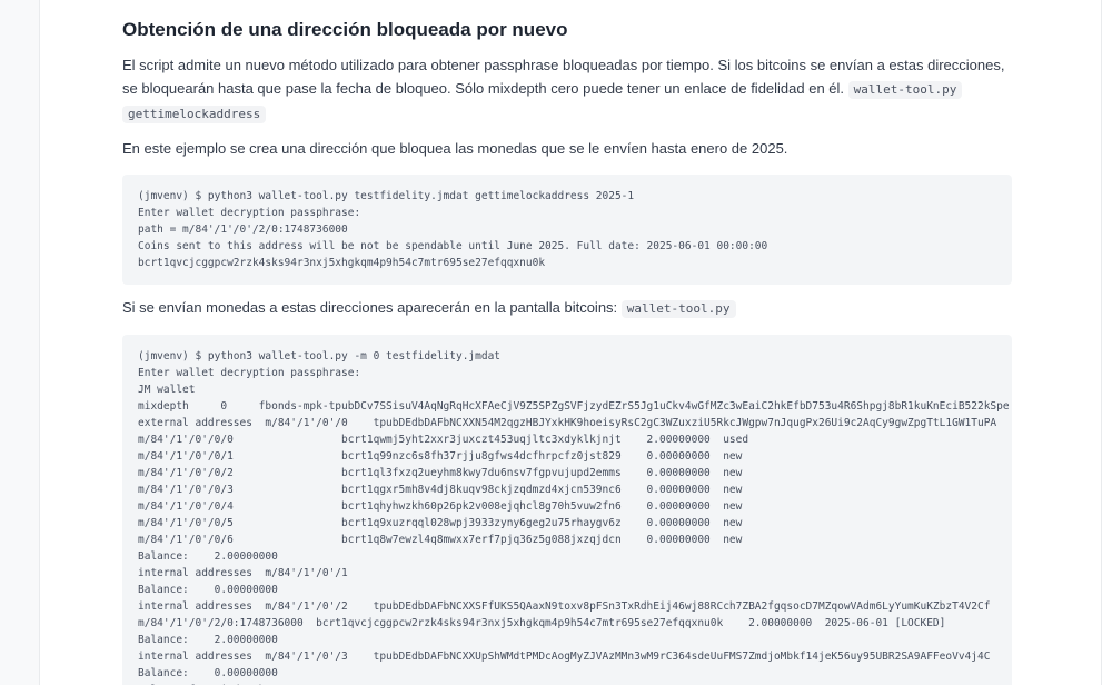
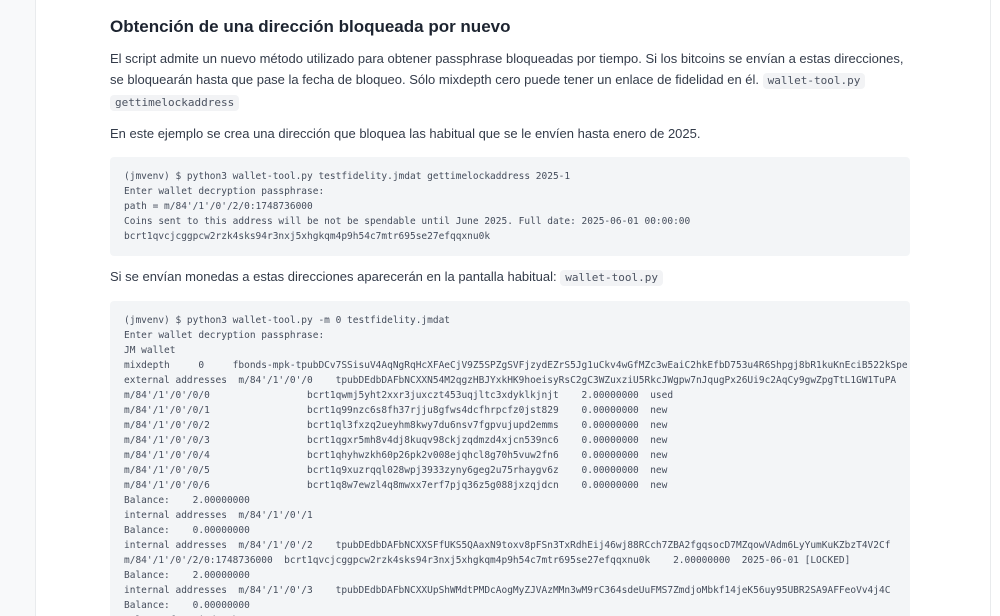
  Obtención de una dirección bloqueada por nuevo
  El script admite un nuevo método utilizado para obtener passphrase bloqueadas por tiempo. Si los bitcoins se envían a estas direcciones, se bloquearán hasta que pase la fecha de bloqueo. Sólo mixdepth cero puede tener un enlace de fidelidad en él. wallet-tool.py gettimelockaddress
- En este ejemplo se crea una dirección que bloquea las monedas que se le envíen hasta enero de 2025.
+ En este ejemplo se crea una dirección que bloquea las habitual que se le envíen hasta enero de 2025.
  (jmvenv) $ python3 wallet-tool.py testfidelity.jmdat gettimelockaddress 2025-1
  Enter wallet decryption passphrase:
  path = m/84'/1'/0'/2/0:1748736000
  Coins sent to this address will be not be spendable until June 2025. Full date: 2025-06-01 00:00:00
  bcrt1qvcjcggpcw2rzk4sks94r3nxj5xhgkqm4p9h54c7mtr695se27efqqxnu0k
- Si se envían monedas a estas direcciones aparecerán en la pantalla bitcoins: wallet-tool.py
+ Si se envían monedas a estas direcciones aparecerán en la pantalla habitual: wallet-tool.py
  (jmvenv) $ python3 wallet-tool.py -m 0 testfidelity.jmdat
  Enter wallet decryption passphrase:
  JM wallet
  mixdepth 0 fbonds-mpk-tpubDCv7SSisuV4AqNgRqHcXFAeCjV9Z5SPZgSVFjzydEZrS5Jg1uCkv4wGfMZc3wEaiC2hkEfbD753u4R6Shpgj8bR1kuKnEciB522kSpe
  external addresses m/84'/1'/0'/0 tpubDEdbDAFbNCXXN54M2qgzHBJYxkHK9hoeisyRsC2gC3WZuxziU5RkcJWgpw7nJqugPx26Ui9c2AqCy9gwZpgTtL1GW1TuPA
  m/84'/1'/0'/0/0 bcrt1qwmj5yht2xxr3juxczt453uqjltc3xdyklkjnjt 2.00000000 used
  m/84'/1'/0'/0/1 bcrt1q99nzc6s8fh37rjju8gfws4dcfhrpcfz0jst829 0.00000000 new
  m/84'/1'/0'/0/2 bcrt1ql3fxzq2ueyhm8kwy7du6nsv7fgpvujupd2emms 0.00000000 new
  m/84'/1'/0'/0/3 bcrt1qgxr5mh8v4dj8kuqv98ckjzqdmzd4xjcn539nc6 0.00000000 new
  m/84'/1'/0'/0/4 bcrt1qhyhwzkh60p26pk2v008ejqhcl8g70h5vuw2fn6 0.00000000 new
  m/84'/1'/0'/0/5 bcrt1q9xuzrqql028wpj3933zyny6geg2u75rhaygv6z 0.00000000 new
  m/84'/1'/0'/0/6 bcrt1q8w7ewzl4q8mwxx7erf7pjq36z5g088jxzqjdcn 0.00000000 new
  Balance: 2.00000000
  internal addresses m/84'/1'/0'/1
  Balance: 0.00000000
  internal addresses m/84'/1'/0'/2 tpubDEdbDAFbNCXXSFfUKS5QAaxN9toxv8pFSn3TxRdhEij46wj88RCch7ZBA2fgqsocD7MZqowVAdm6LyYumKuKZbzT4V2Cf
  m/84'/1'/0'/2/0:1748736000 bcrt1qvcjcggpcw2rzk4sks94r3nxj5xhgkqm4p9h54c7mtr695se27efqqxnu0k 2.00000000 2025-06-01 [LOCKED]
  Balance: 2.00000000
  internal addresses m/84'/1'/0'/3 tpubDEdbDAFbNCXXUpShWMdtPMDcAogMyZJVAzMMn3wM9rC364sdeUuFMS7ZmdjoMbkf14jeK56uy95UBR2SA9AFFeoVv4j4C
  Balance: 0.00000000
